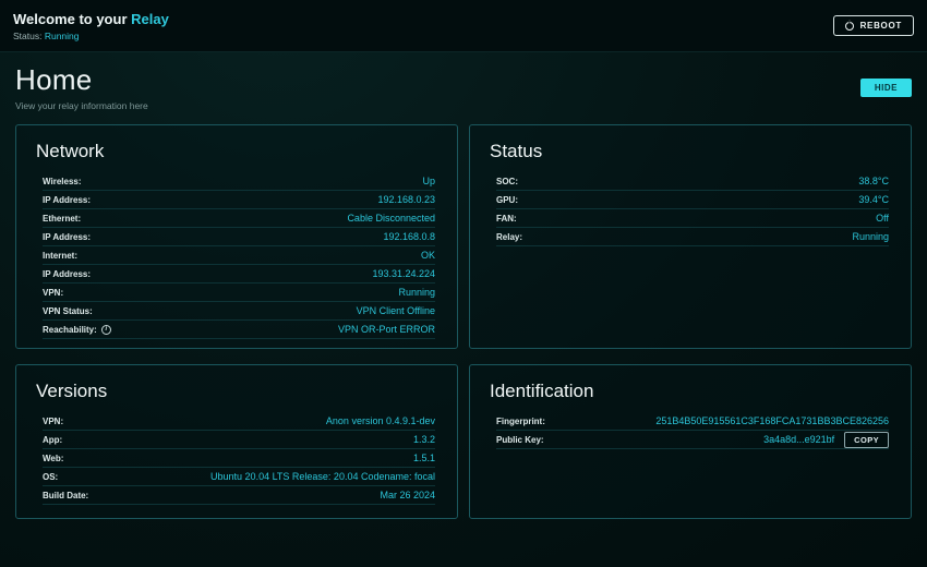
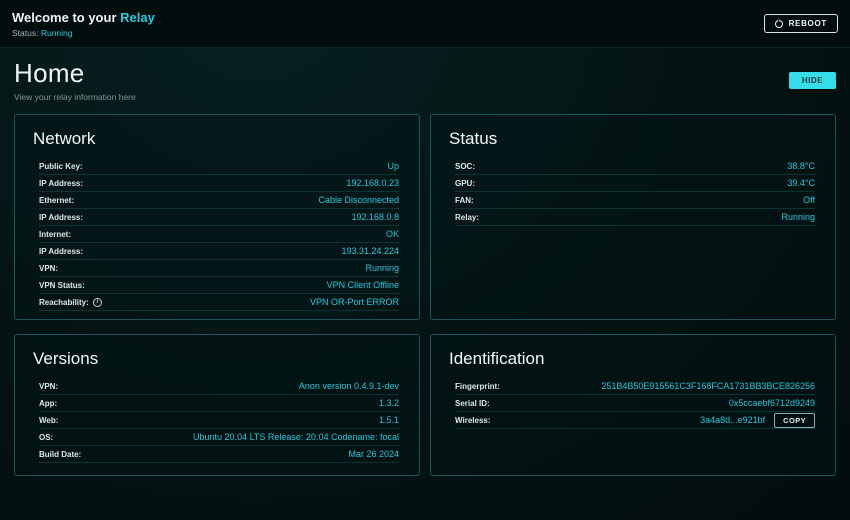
  Welcome to your Relay
  Status: Running
  REBOOT
  Home
  View your relay information here
  HIDE
  Network
- Wireless:
+ Public Key:
  Up
  IP Address:
  192.168.0.23
  Ethernet:
  Cable Disconnected
  IP Address:
  192.168.0.8
  Internet:
  OK
  IP Address:
  193.31.24.224
  VPN:
  Running
  VPN Status:
  VPN Client Offline
  Reachability:
  VPN OR-Port ERROR
  Status
  SOC:
  38.8°C
  GPU:
  39.4°C
  FAN:
  Off
  Relay:
  Running
  Versions
  VPN:
  Anon version 0.4.9.1-dev
  App:
  1.3.2
  Web:
  1.5.1
  OS:
  Ubuntu 20.04 LTS Release: 20.04 Codename: focal
  Build Date:
  Mar 26 2024
  Identification
  Fingerprint:
  251B4B50E915561C3F168FCA1731BB3BCE826256
+ Serial ID:
+ 0x5ccaebf6712d9249
- Public Key:
+ Wireless:
  3a4a8d...e921bf
  COPY
